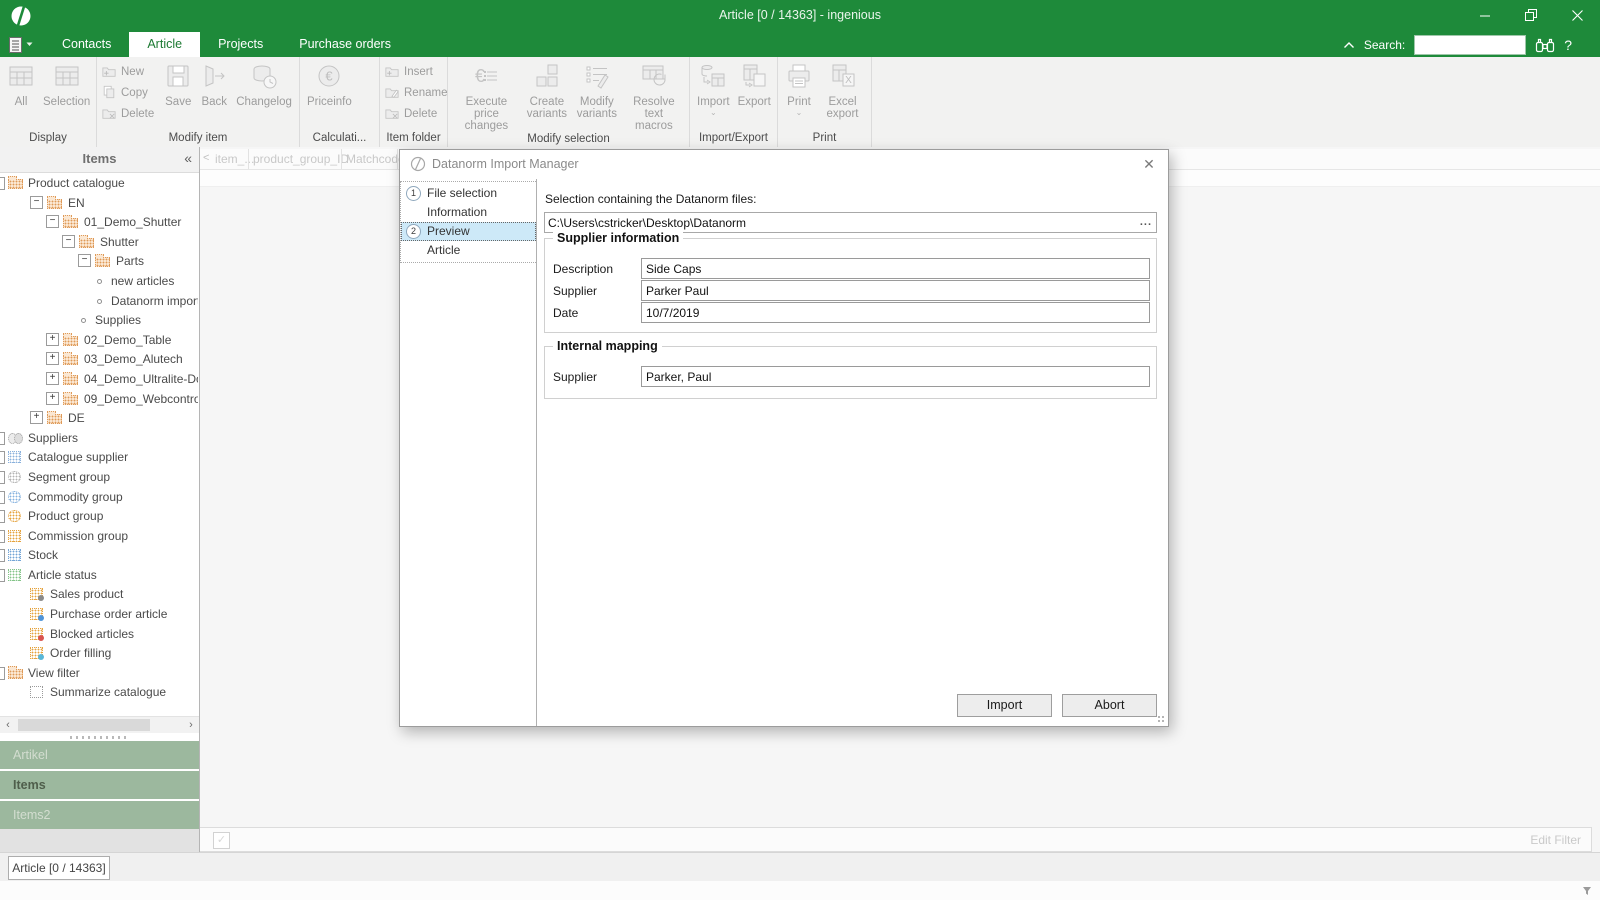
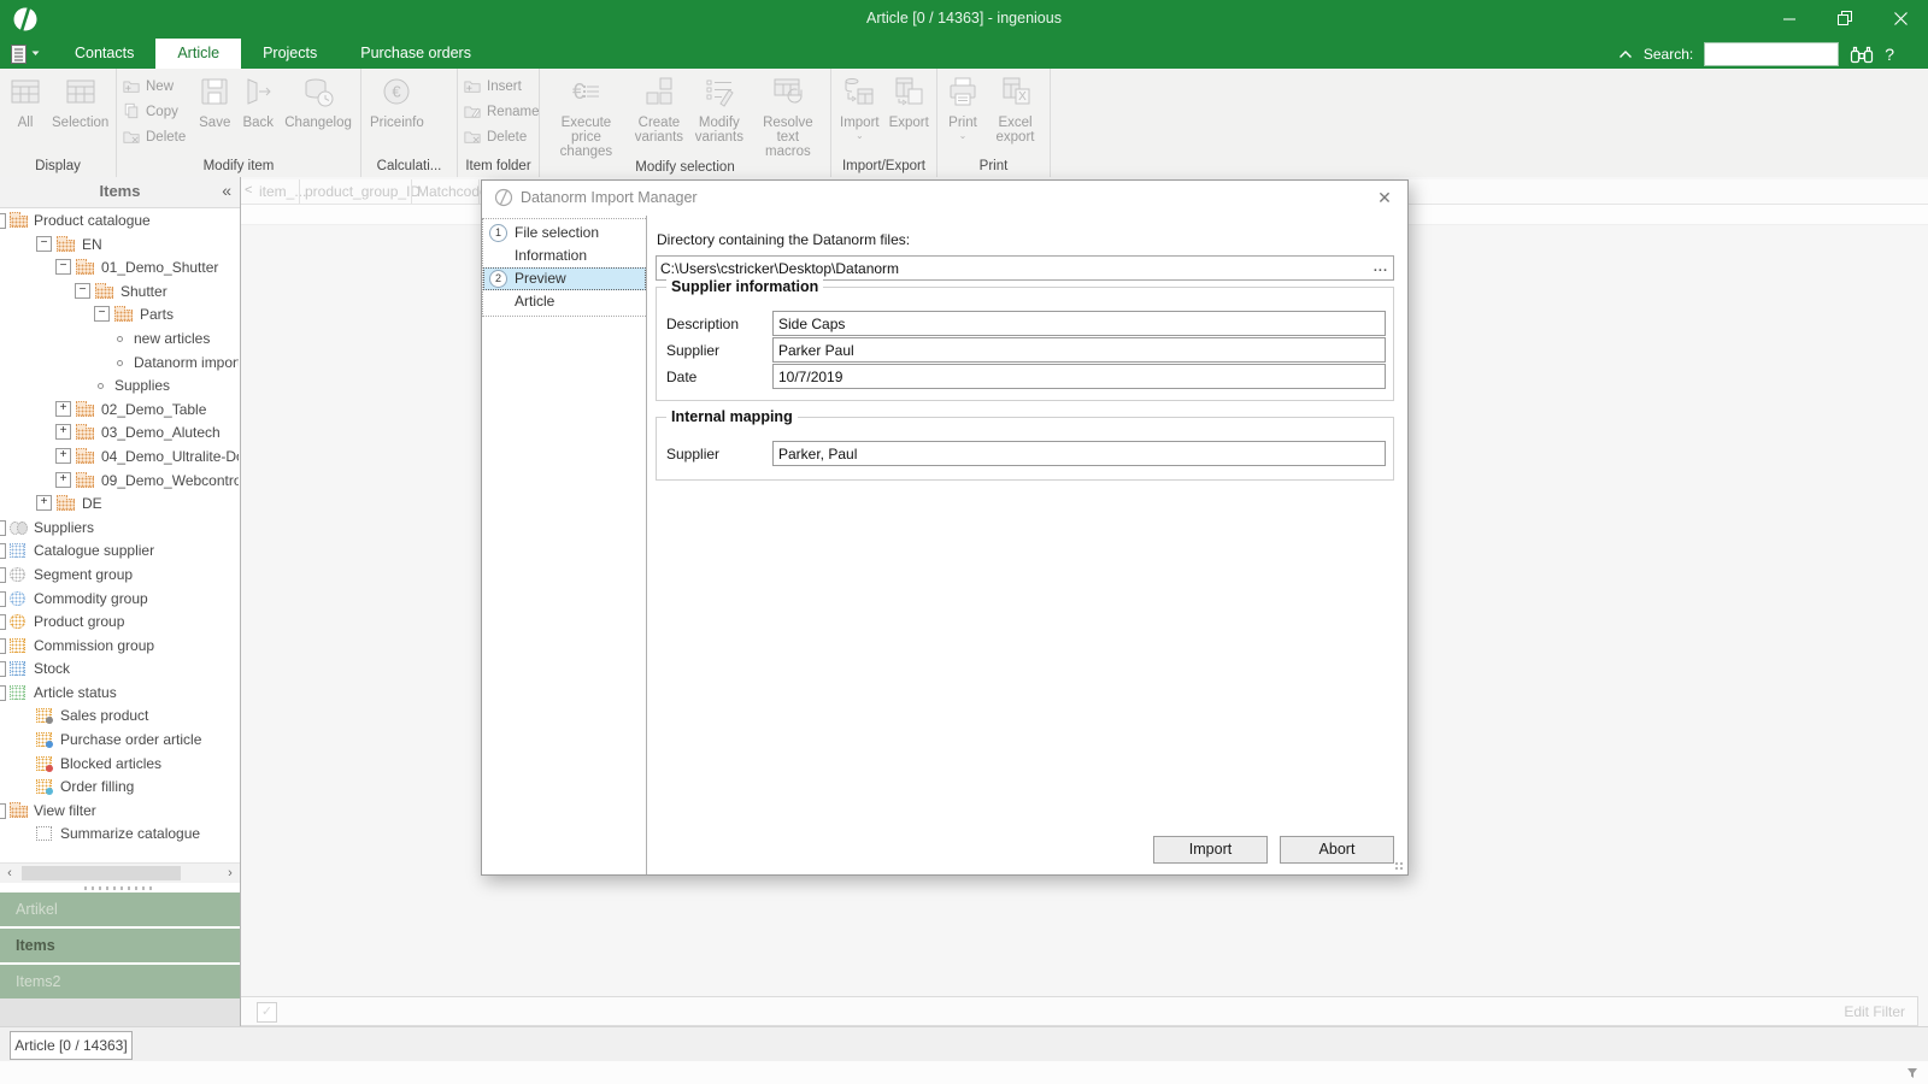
  Article [0 / 14363] - ingenious
  Contacts
  Article
  Projects
  Purchase orders
  Search:
  ?
  All
  Selection
  Display
  New
  Copy
  Delete
  Save
  Back
  Changelog
  Modify item
  €
  Priceinfo
  Calculati...
  Insert
  Rename
  Delete
  Item folder
  €
  Execute price changes
  Create variants
  Modify variants
  Resolve text macros
  Modify selection
  Import
  ⌄
  Export
  Import/Export
  Print
  ⌄
  X
  Excel export
  Print
  Items
  «
  Product catalogue
  −
  EN
  −
  01_Demo_Shutter
  −
  Shutter
  −
  Parts
  new articles
  Datanorm impor
  Supplies
  +
  02_Demo_Table
  +
  03_Demo_Alutech
  +
  04_Demo_Ultralite-D
  +
  09_Demo_Webcontro
  +
  DE
  Suppliers
  Catalogue supplier
  Segment group
  Commodity group
  Product group
  Commission group
  Stock
  Article status
  Sales product
  Purchase order article
  Blocked articles
  Order filling
  View filter
  Summarize catalogue
  ‹
  ›
  Artikel
  Items
  Items2
  <
  item_...
  product_group_ID
  Matchcod
  ✓
  Edit Filter
  Article [0 / 14363]
  Datanorm Import Manager
  ✕
  1
  File selection
  Information
  2
  Preview
  Article
- Selection containing the Datanorm files:
+ Directory containing the Datanorm files:
  C:\Users\cstricker\Desktop\Datanorm
  ...
  Supplier information
  Description
  Side Caps
  Supplier
  Parker Paul
  Date
  10/7/2019
  Internal mapping
  Supplier
  Parker, Paul
  Import
  Abort
